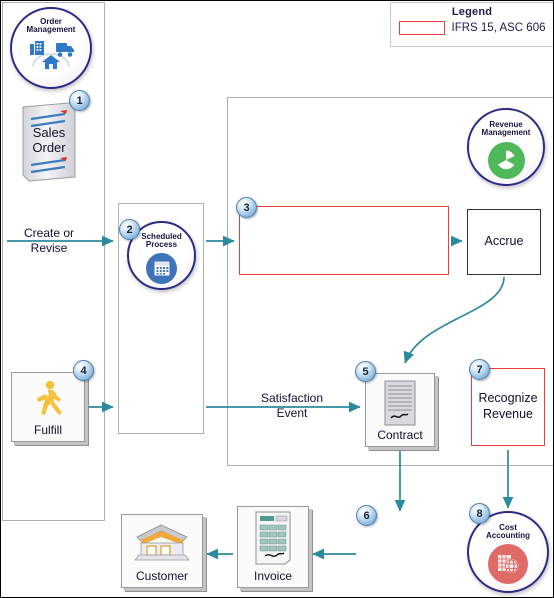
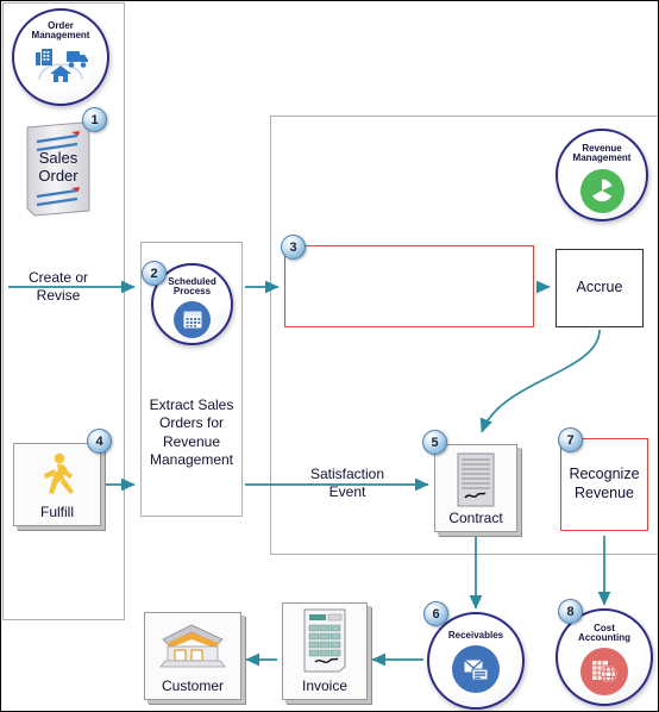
- Legend
- IFRS 15, ASC 606
  Order
  Management
  Sales
  Order
  1
  Create or
  Revise
  Scheduled
  Process
  2
+ Extract Sales Orders for Revenue Management
  3
  Revenue
  Management
  Accrue
  Fulfill
  4
  Contract
  5
  Recognize
  Revenue
  7
  Customer
  Invoice
+ Receivables
  6
  Cost
  Accounting
  8
  Satisfaction
  Event
